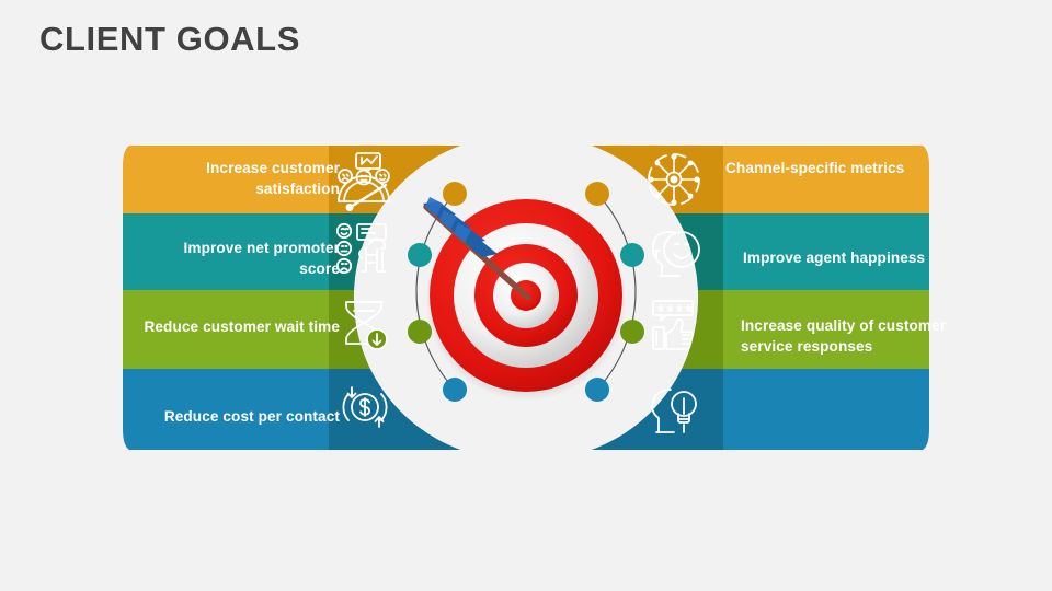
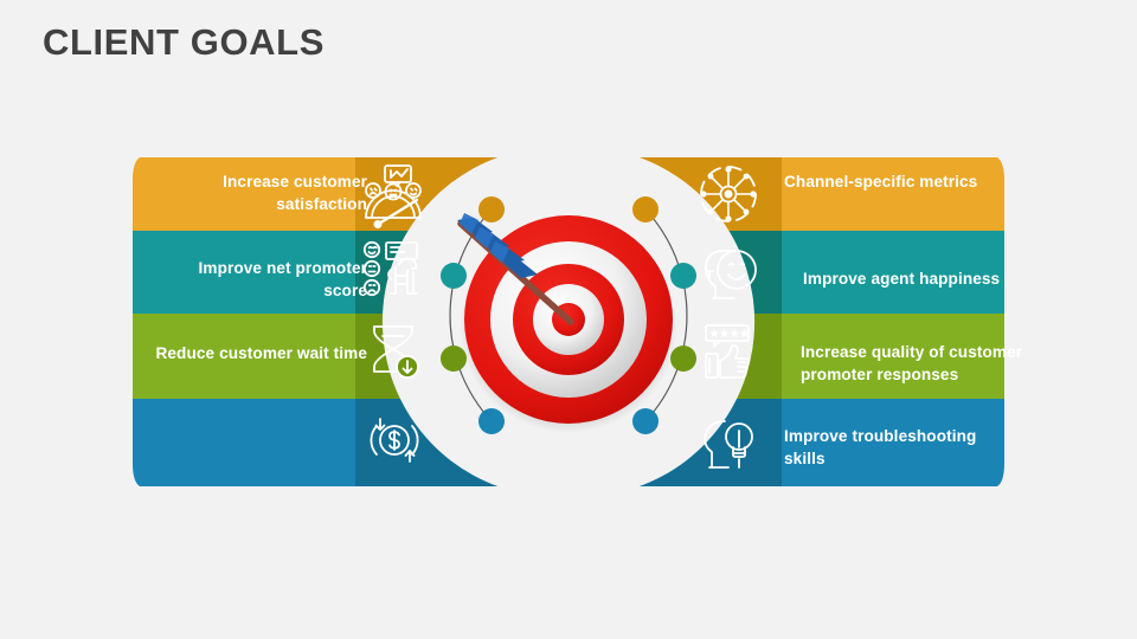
  CLIENT GOALS
  Increase customer satisfaction
  Improve net promoter score
  Reduce customer wait time
- Reduce cost per contact
  Channel-specific metrics
  Improve agent happiness
- Increase quality of customer service responses
+ Increase quality of customer promoter responses
+ Improve troubleshooting skills
